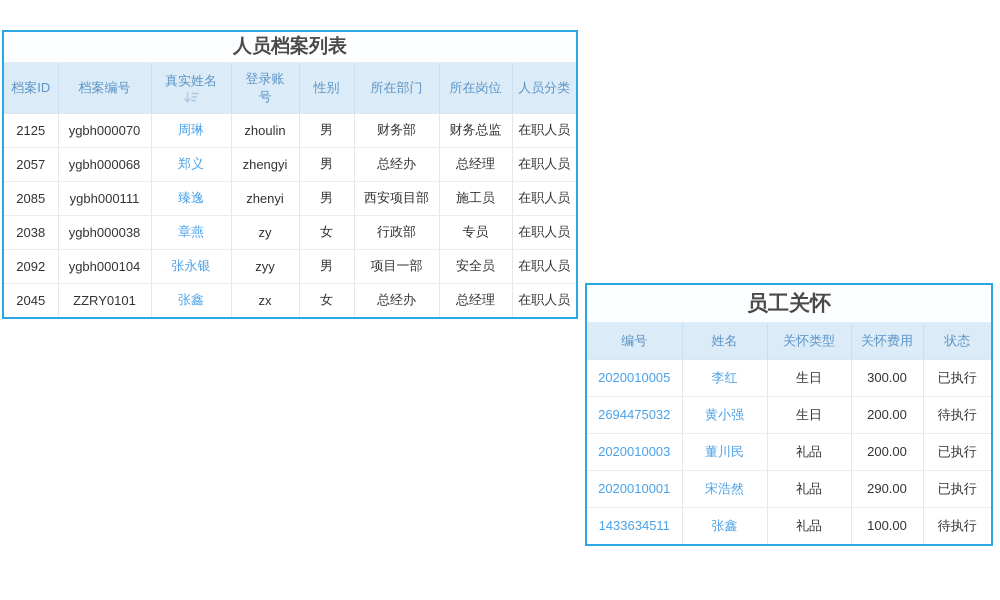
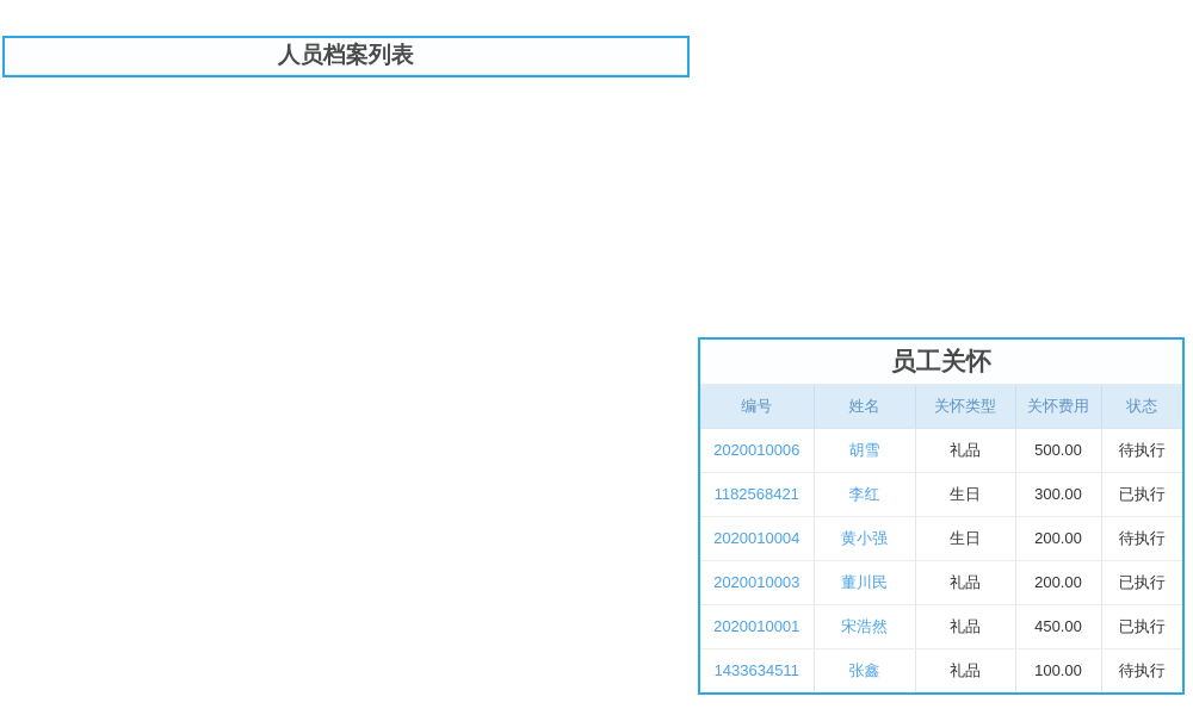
  人员档案列表
- 档案ID	档案编号	真实姓名	登录账号	性别	所在部门	所在岗位	人员分类
- 2125	ygbh000070	周琳	zhoulin	男	财务部	财务总监	在职人员
- 2057	ygbh000068	郑义	zhengyi	男	总经办	总经理	在职人员
- 2085	ygbh000111	臻逸	zhenyi	男	西安项目部	施工员	在职人员
- 2038	ygbh000038	章燕	zy	女	行政部	专员	在职人员
- 2092	ygbh000104	张永银	zyy	男	项目一部	安全员	在职人员
- 2045	ZZRY0101	张鑫	zx	女	总经办	总经理	在职人员
  员工关怀
  编号	姓名	关怀类型	关怀费用	状态
+ 2020010006	胡雪	礼品	500.00	待执行
- 2020010005	李红	生日	300.00	已执行
+ 1182568421	李红	生日	300.00	已执行
- 2694475032	黄小强	生日	200.00	待执行
+ 2020010004	黄小强	生日	200.00	待执行
  2020010003	董川民	礼品	200.00	已执行
- 2020010001	宋浩然	礼品	290.00	已执行
+ 2020010001	宋浩然	礼品	450.00	已执行
  1433634511	张鑫	礼品	100.00	待执行
